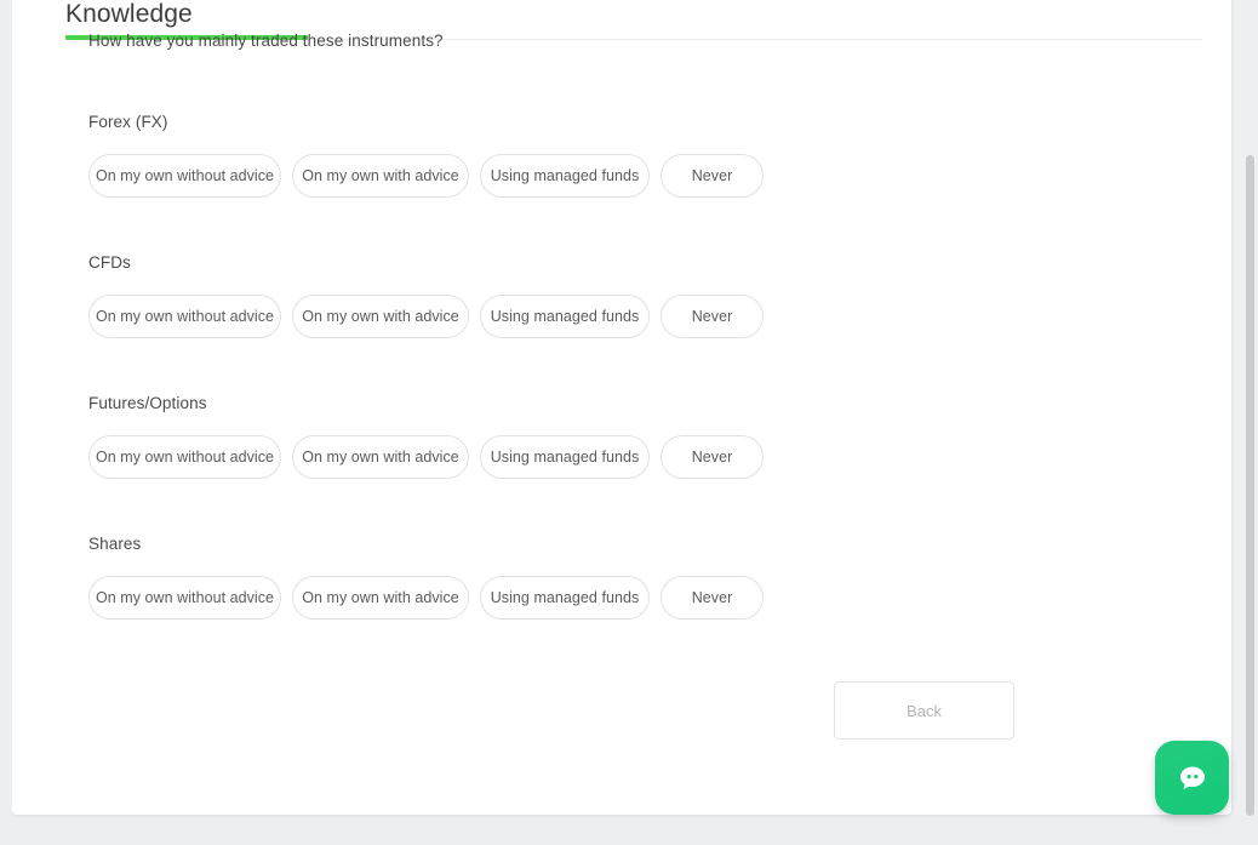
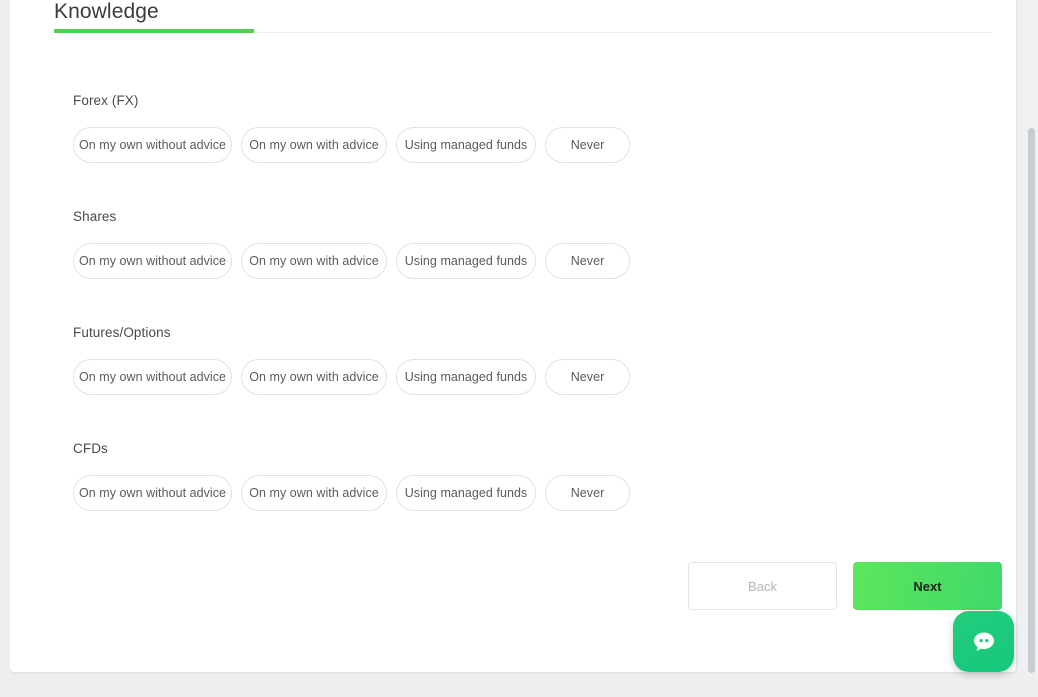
  Knowledge
- How have you mainly traded these instruments?
  Forex (FX)
  On my own without advice
  On my own with advice
  Using managed funds
  Never
- CFDs
+ Shares
  On my own without advice
  On my own with advice
  Using managed funds
  Never
  Futures/Options
  On my own without advice
  On my own with advice
  Using managed funds
  Never
- Shares
+ CFDs
  On my own without advice
  On my own with advice
  Using managed funds
  Never
  Back
+ Next
